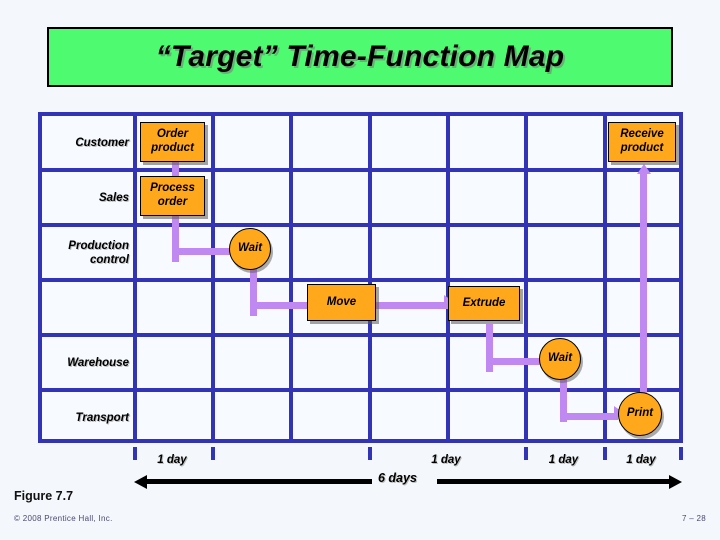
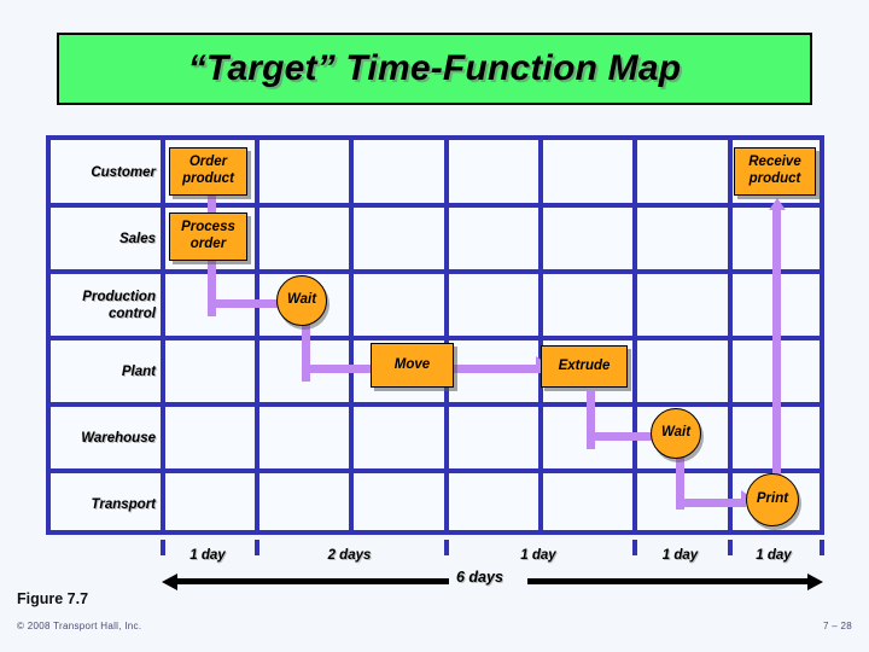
  “Target” Time-Function Map
  Customer
  Sales
  Production
  control
+ Plant
  Warehouse
  Transport
  Order
  product
  Receive
  product
  Process
  order
  Wait
  Move
  Extrude
  Wait
  Print
  1 day
+ 2 days
  1 day
  1 day
  1 day
  6 days
  Figure 7.7
- © 2008 Prentice Hall, Inc.
+ © 2008 Transport Hall, Inc.
  7 – 28
